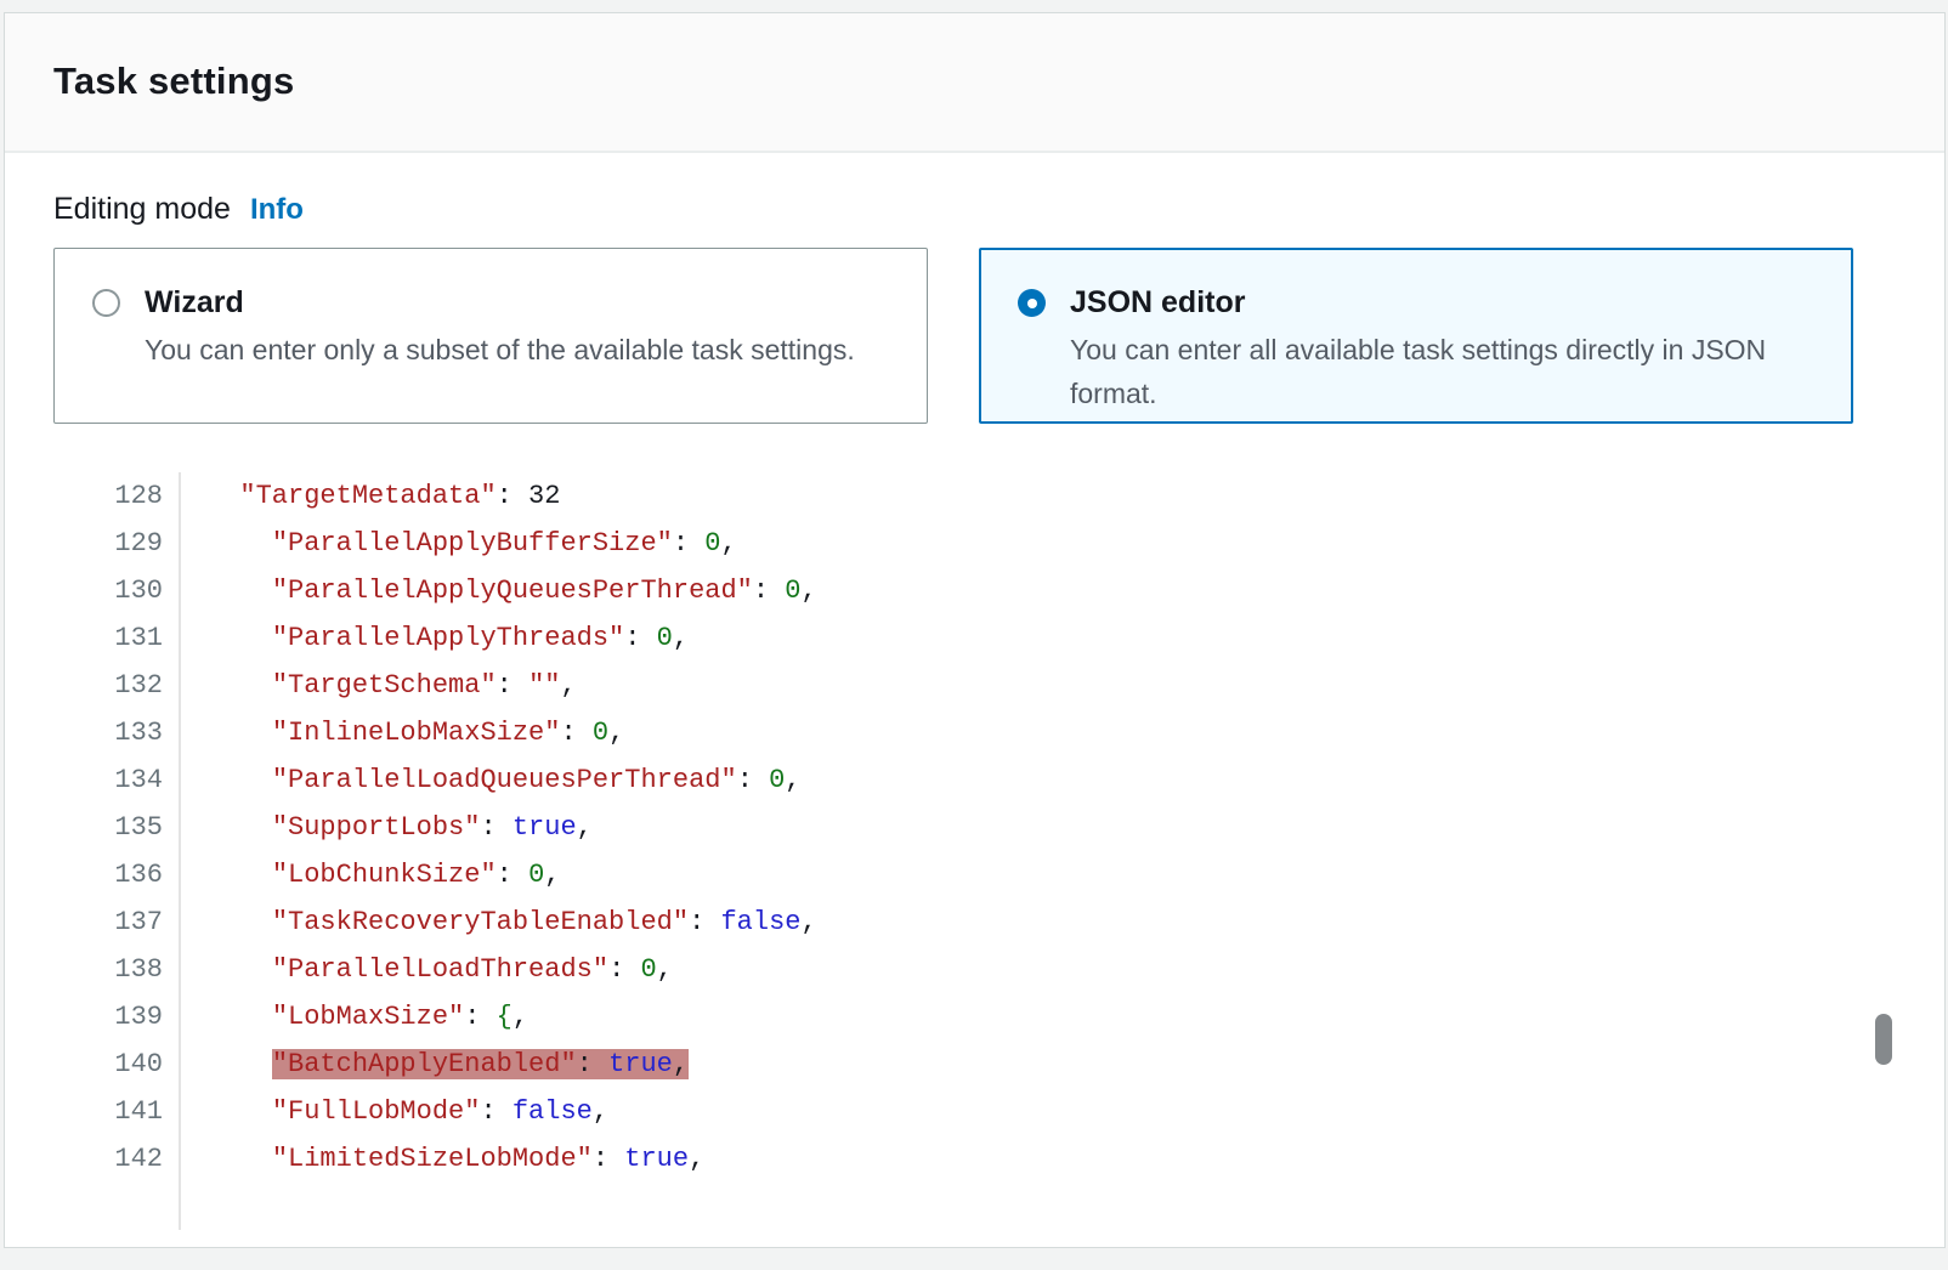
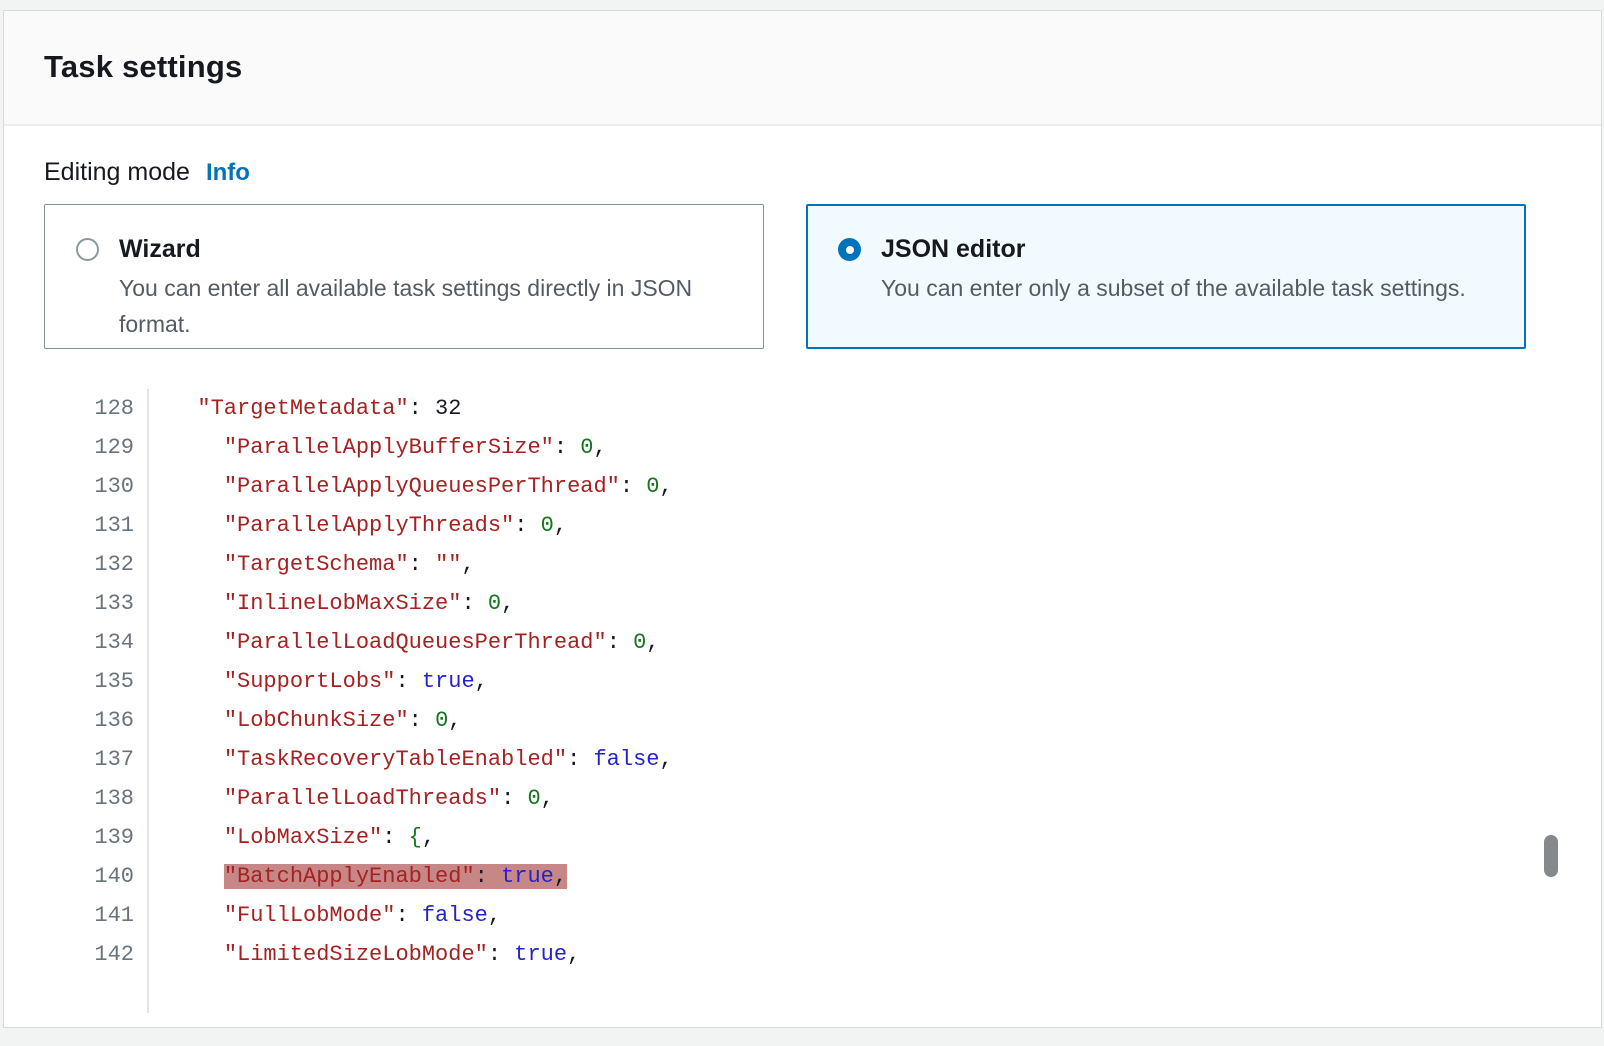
  Task settings
  Editing mode Info
  Wizard
- You can enter only a subset of the available task settings.
+ You can enter all available task settings directly in JSON format.
  JSON editor
- You can enter all available task settings directly in JSON format.
+ You can enter only a subset of the available task settings.
  128
  "TargetMetadata": 32
  129
  "ParallelApplyBufferSize": 0,
  130
  "ParallelApplyQueuesPerThread": 0,
  131
  "ParallelApplyThreads": 0,
  132
  "TargetSchema": "",
  133
  "InlineLobMaxSize": 0,
  134
  "ParallelLoadQueuesPerThread": 0,
  135
  "SupportLobs": true,
  136
  "LobChunkSize": 0,
  137
  "TaskRecoveryTableEnabled": false,
  138
  "ParallelLoadThreads": 0,
  139
  "LobMaxSize": {,
  140
  "BatchApplyEnabled": true,
  141
  "FullLobMode": false,
  142
  "LimitedSizeLobMode": true,
